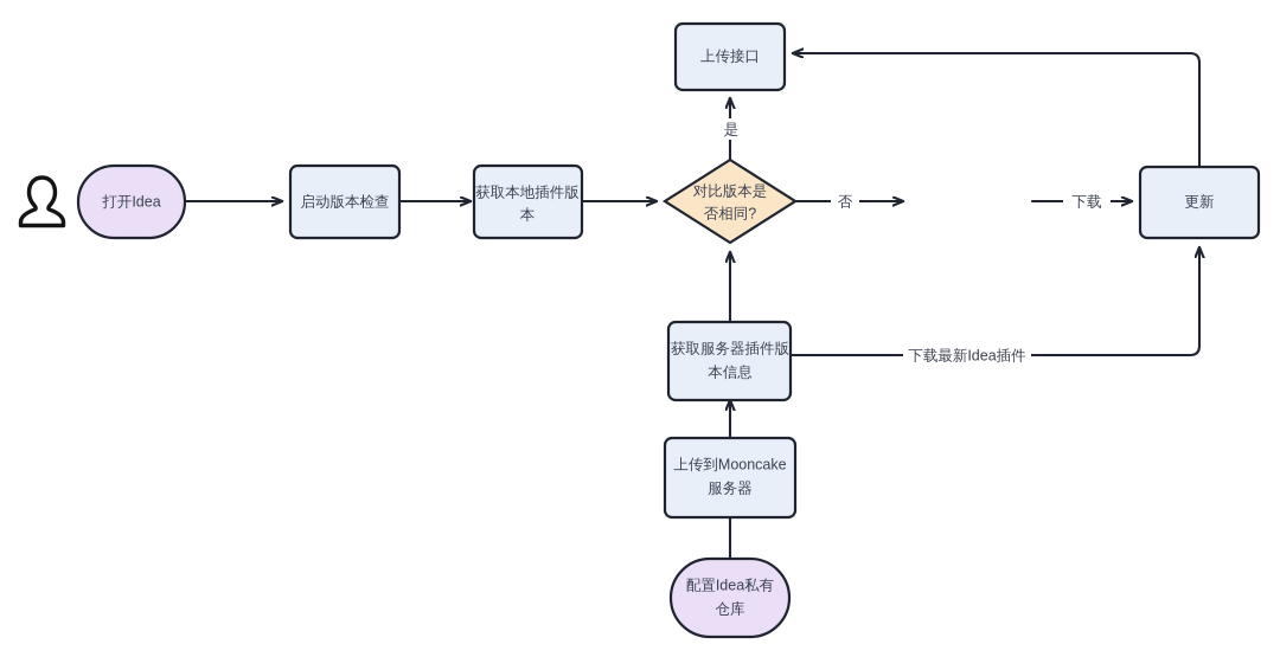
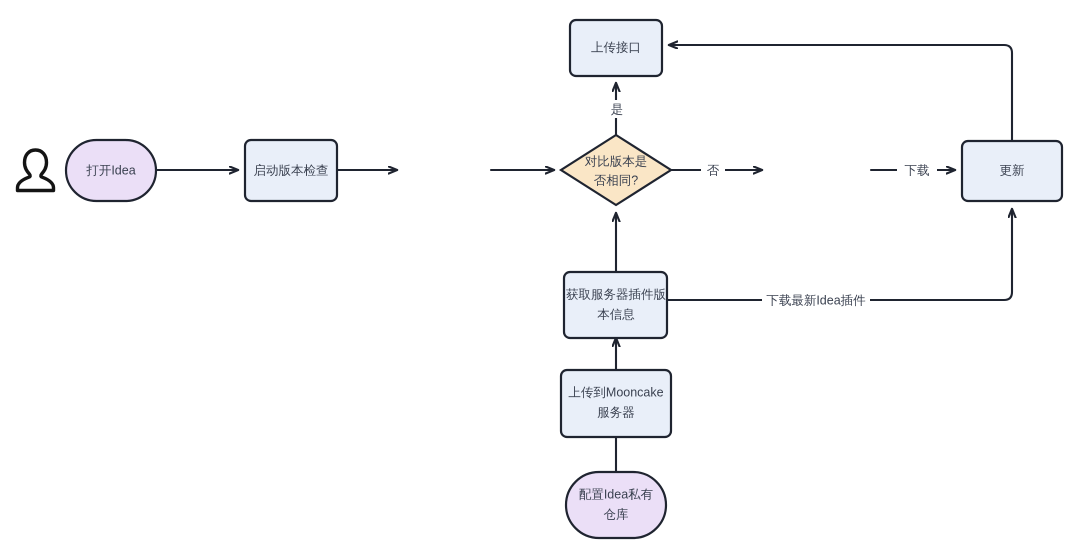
  是
  否
  下载
  下载最新Idea插件
  打开Idea
  启动版本检查
- 获取本地插件版
- 本
  对比版本是
  否相同?
  上传接口
  更新
  获取服务器插件版
  本信息
  上传到Mooncake
  服务器
  配置Idea私有
  仓库
